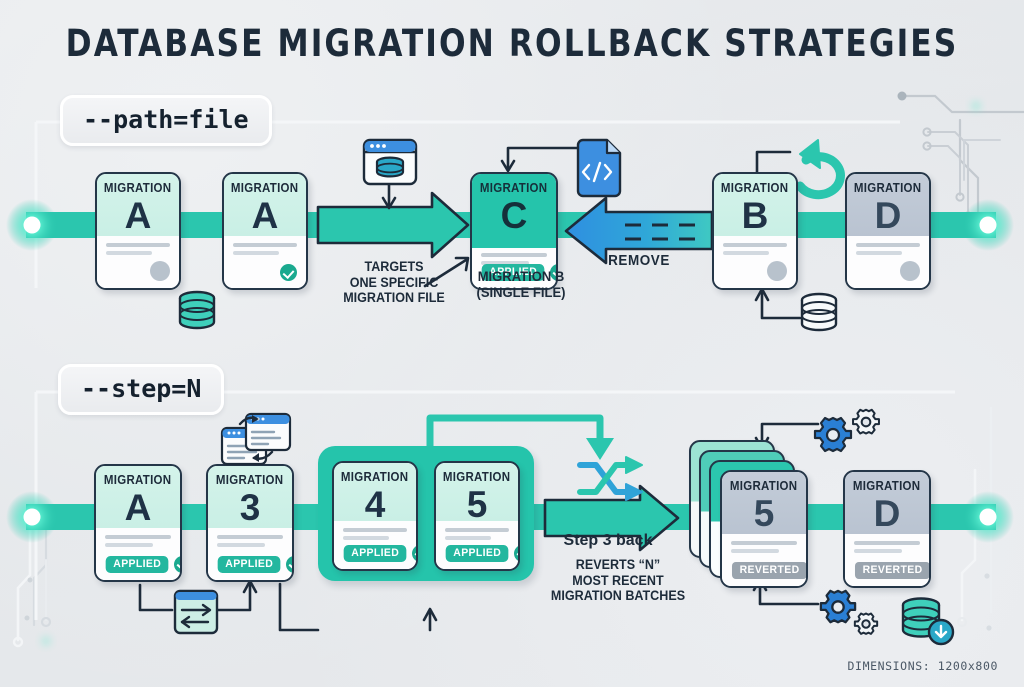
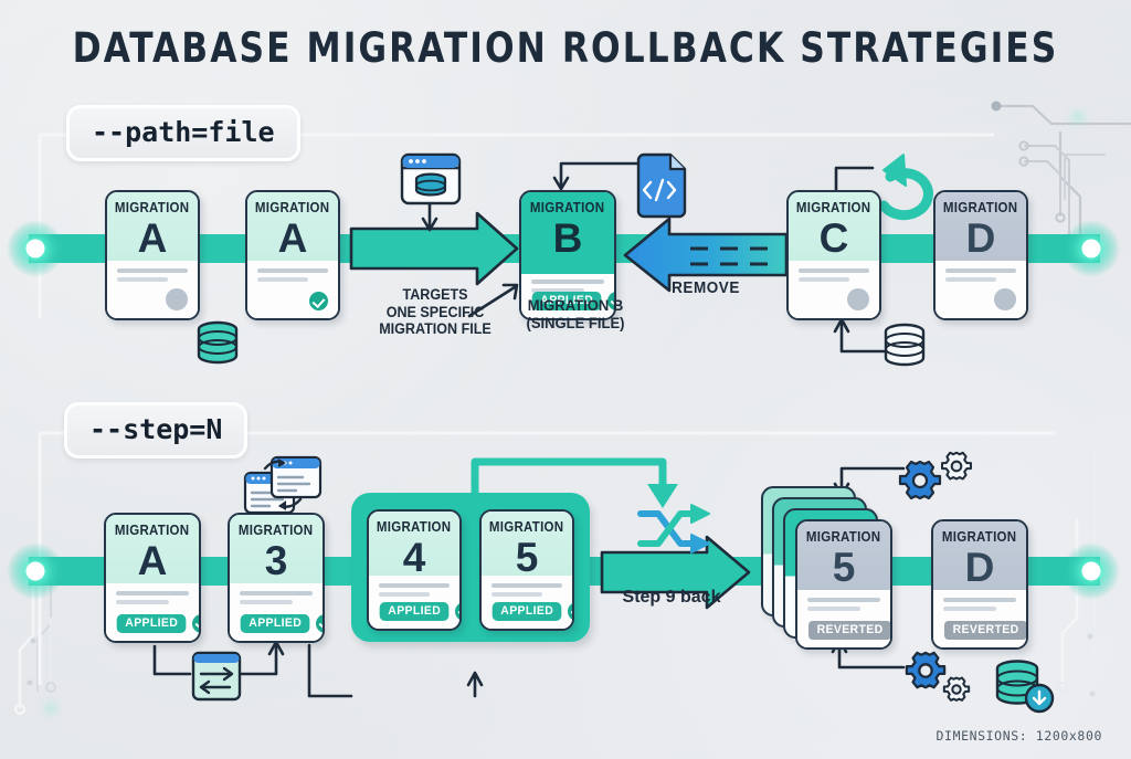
  DATABASE MIGRATION ROLLBACK STRATEGIES
  --path=file
  --step=N
  MIGRATION
  A
  MIGRATION
  A
  MIGRATION
- C
+ B
  APPLIED
  MIGRATION
- B
+ C
  MIGRATION
  D
  MIGRATION
  A
  APPLIED
  MIGRATION
  3
  APPLIED
  MIGRATION
  4
  APPLIED
  MIGRATION
  5
  APPLIED
  MIGRATION
  5
  REVERTED
  MIGRATION
  D
  REVERTED
  TARGETS
  ONE SPECIFIC
  MIGRATION FILE
  MIGRATION B
  (SINGLE FILE)
  REMOVE
- Step 3 back
+ Step 9 back
- REVERTS “N”
- MOST RECENT
- MIGRATION BATCHES
  DIMENSIONS: 1200x800
